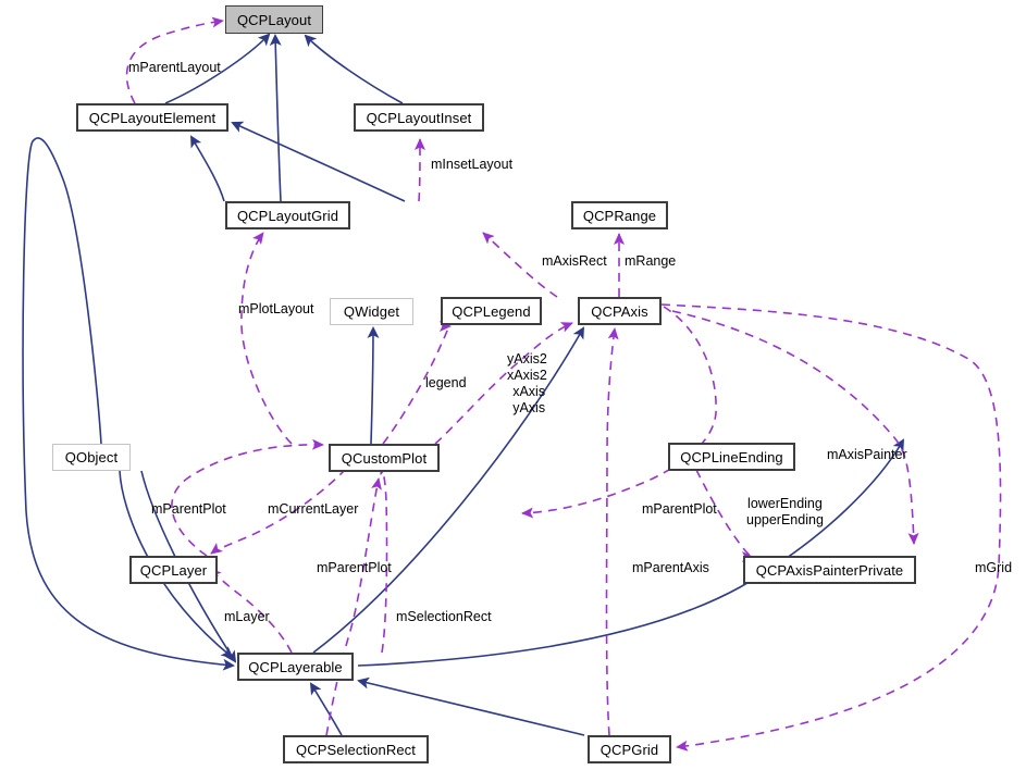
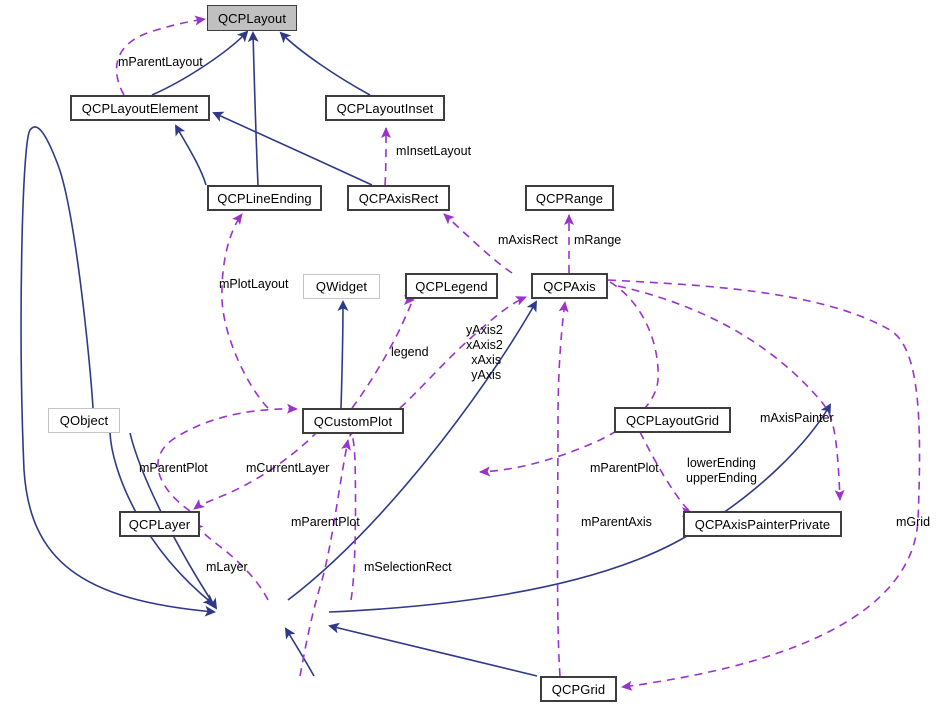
  QCPLayout
  QCPLayoutElement
  QCPLayoutInset
- QCPLayoutGrid
+ QCPLineEnding
+ QCPAxisRect
  QCPRange
  QWidget
  QCPLegend
  QCPAxis
  QObject
  QCustomPlot
- QCPLineEnding
+ QCPLayoutGrid
  QCPLayer
  QCPAxisPainterPrivate
- QCPLayerable
- QCPSelectionRect
  QCPGrid
  mParentLayout
  mInsetLayout
  mAxisRect
  mRange
  mPlotLayout
  legend
  yAxis2
  xAxis2
  xAxis
  yAxis
  mAxisPainter
  mParentPlot
  mCurrentLayer
  mParentPlot
  lowerEnding
  upperEnding
  mParentPlot
  mParentAxis
  mGrid
  mLayer
  mSelectionRect
